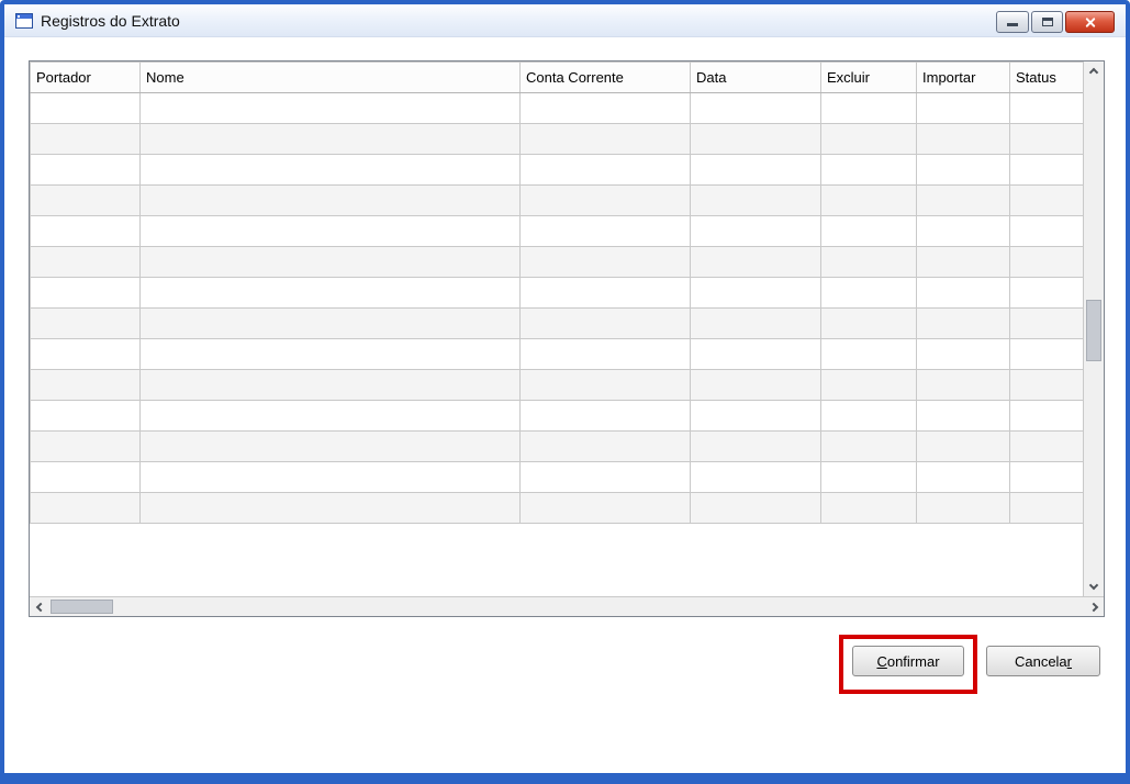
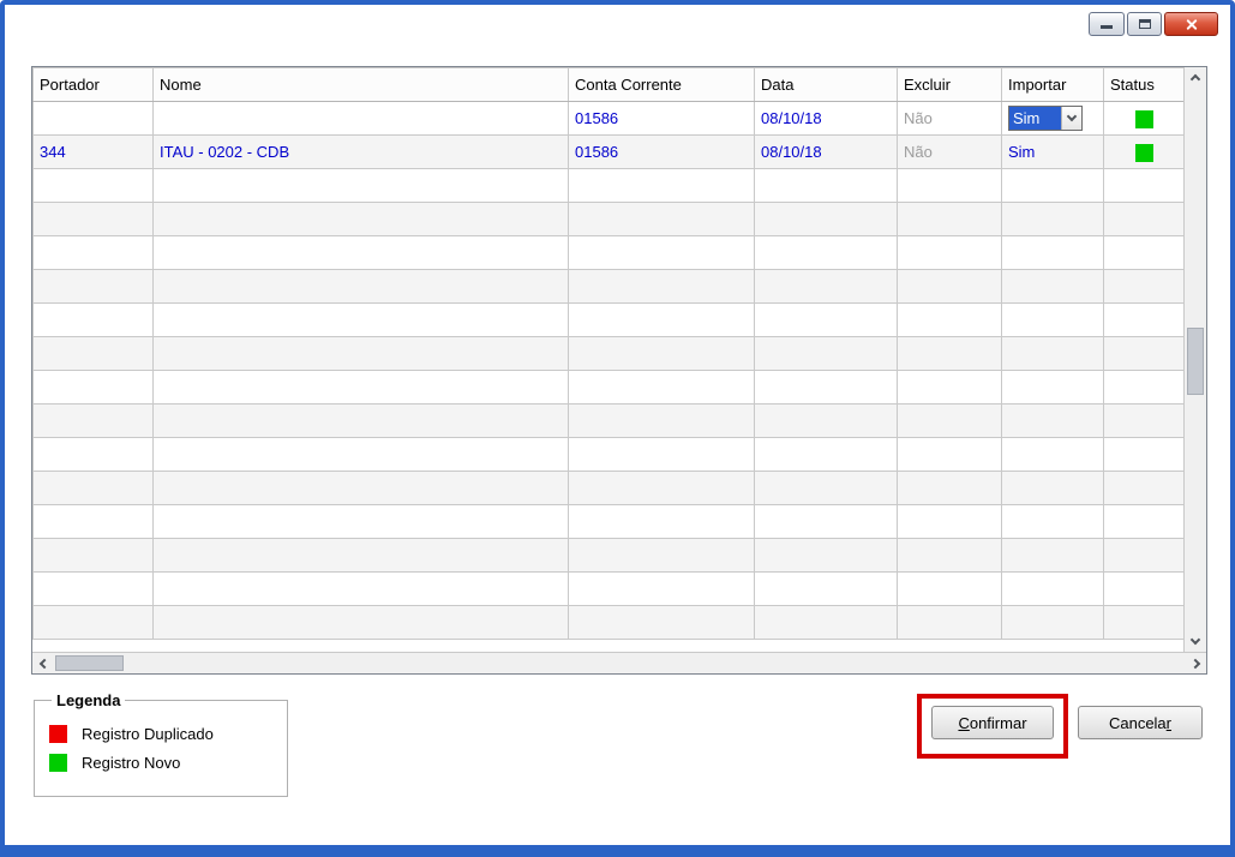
- Registros do Extrato
  Portador	Nome	Conta Corrente	Data	Excluir	Importar	Status
+ 		01586	08/10/18	Não	Sim
+ 344	ITAU - 0202 - CDB	01586	08/10/18	Não	Sim
+ Legenda
+ Registro Duplicado
+ Registro Novo
  Confirmar
  Cancelar
